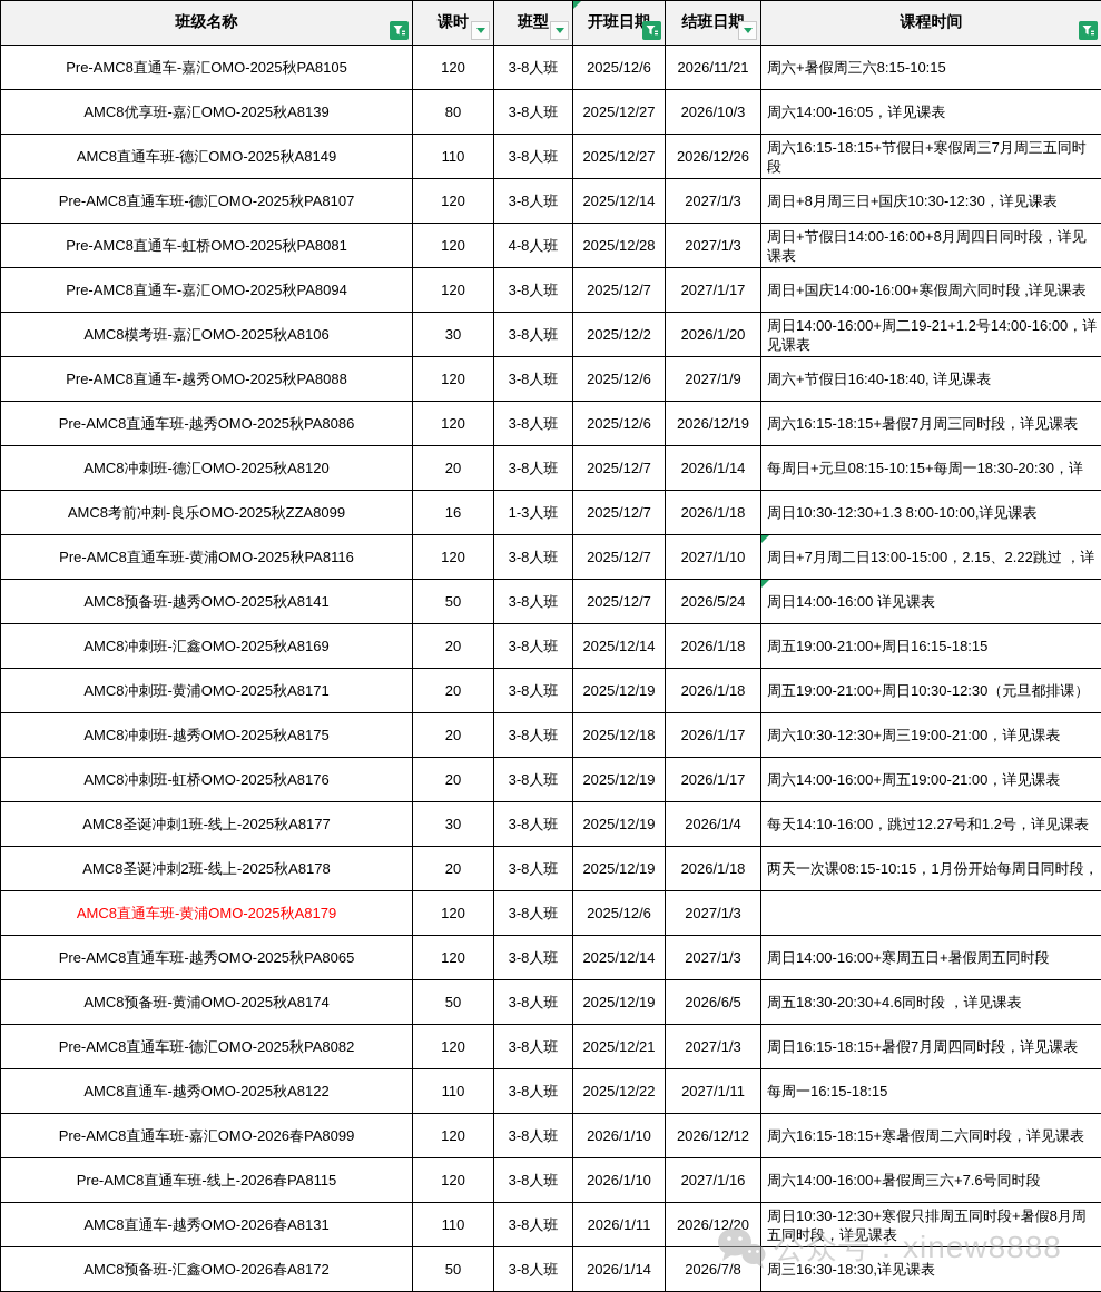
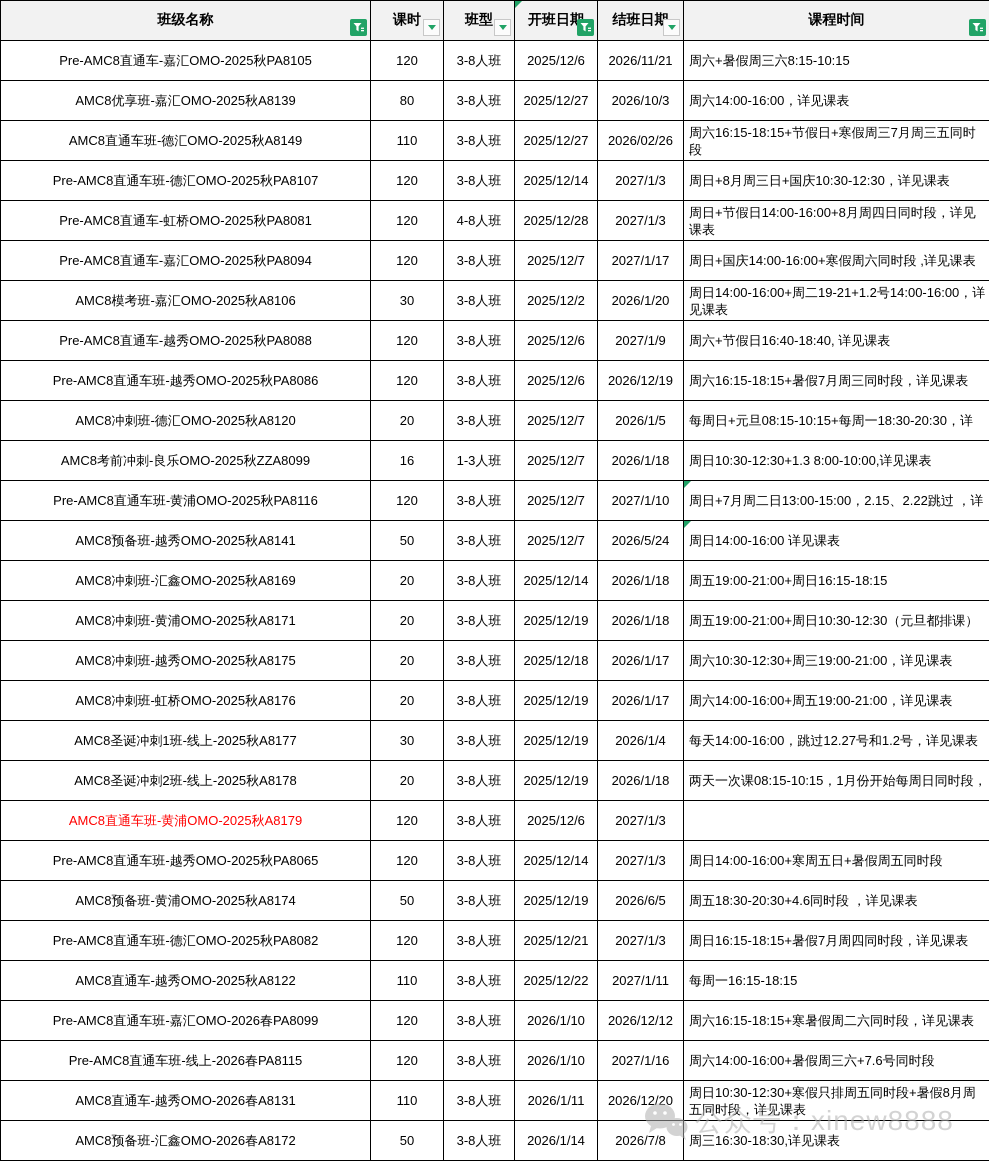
  班级名称	课时	班型	开班日	结班日期	课程时间
  Pre-AMC8直通车-嘉汇OMO-2025秋PA8105	120	3-8人班	2025/12/6	2026/11/21	周六+暑假周三六8:15-10:15
- AMC8优享班-嘉汇OMO-2025秋A8139	80	3-8人班	2025/12/27	2026/10/3	周六14:00-16:05，详见课表
+ AMC8优享班-嘉汇OMO-2025秋A8139	80	3-8人班	2025/12/27	2026/10/3	周六14:00-16:00，详见课表
- AMC8直通车班-德汇OMO-2025秋A8149	110	3-8人班	2025/12/27	2026/12/26	周六16:15-18:15+节假日+寒假周三7月周三五同时段
+ AMC8直通车班-德汇OMO-2025秋A8149	110	3-8人班	2025/12/27	2026/02/26	周六16:15-18:15+节假日+寒假周三7月周三五同时段
  Pre-AMC8直通车班-德汇OMO-2025秋PA8107	120	3-8人班	2025/12/14	2027/1/3	周日+8月周三日+国庆10:30-12:30，详见课表
  Pre-AMC8直通车-虹桥OMO-2025秋PA8081	120	4-8人班	2025/12/28	2027/1/3	周日+节假日14:00-16:00+8月周四日同时段，详见课表
  Pre-AMC8直通车-嘉汇OMO-2025秋PA8094	120	3-8人班	2025/12/7	2027/1/17	周日+国庆14:00-16:00+寒假周六同时段 ,详见课表
  AMC8模考班-嘉汇OMO-2025秋A8106	30	3-8人班	2025/12/2	2026/1/20	周日14:00-16:00+周二19-21+1.2号14:00-16:00，详见课表
  Pre-AMC8直通车-越秀OMO-2025秋PA8088	120	3-8人班	2025/12/6	2027/1/9	周六+节假日16:40-18:40, 详见课表
  Pre-AMC8直通车班-越秀OMO-2025秋PA8086	120	3-8人班	2025/12/6	2026/12/19	周六16:15-18:15+暑假7月周三同时段，详见课表
- AMC8冲刺班-德汇OMO-2025秋A8120	20	3-8人班	2025/12/7	2026/1/14	每周日+元旦08:15-10:15+每周一18:30-20:30，详
+ AMC8冲刺班-德汇OMO-2025秋A8120	20	3-8人班	2025/12/7	2026/1/5	每周日+元旦08:15-10:15+每周一18:30-20:30，详
  AMC8考前冲刺-良乐OMO-2025秋ZZA8099	16	1-3人班	2025/12/7	2026/1/18	周日10:30-12:30+1.3 8:00-10:00,详见课表
  Pre-AMC8直通车班-黄浦OMO-2025秋PA8116	120	3-8人班	2025/12/7	2027/1/10	周日+7月周二日13:00-15:00，2.15、2.22跳过 ，详
  AMC8预备班-越秀OMO-2025秋A8141	50	3-8人班	2025/12/7	2026/5/24	周日14:00-16:00 详见课表
  AMC8冲刺班-汇鑫OMO-2025秋A8169	20	3-8人班	2025/12/14	2026/1/18	周五19:00-21:00+周日16:15-18:15
  AMC8冲刺班-黄浦OMO-2025秋A8171	20	3-8人班	2025/12/19	2026/1/18	周五19:00-21:00+周日10:30-12:30（元旦都排课）
  AMC8冲刺班-越秀OMO-2025秋A8175	20	3-8人班	2025/12/18	2026/1/17	周六10:30-12:30+周三19:00-21:00，详见课表
  AMC8冲刺班-虹桥OMO-2025秋A8176	20	3-8人班	2025/12/19	2026/1/17	周六14:00-16:00+周五19:00-21:00，详见课表
- AMC8圣诞冲刺1班-线上-2025秋A8177	30	3-8人班	2025/12/19	2026/1/4	每天14:10-16:00，跳过12.27号和1.2号，详见课表
+ AMC8圣诞冲刺1班-线上-2025秋A8177	30	3-8人班	2025/12/19	2026/1/4	每天14:00-16:00，跳过12.27号和1.2号，详见课表
  AMC8圣诞冲刺2班-线上-2025秋A8178	20	3-8人班	2025/12/19	2026/1/18	两天一次课08:15-10:15，1月份开始每周日同时段，
  AMC8直通车班-黄浦OMO-2025秋A8179	120	3-8人班	2025/12/6	2027/1/3
  Pre-AMC8直通车班-越秀OMO-2025秋PA8065	120	3-8人班	2025/12/14	2027/1/3	周日14:00-16:00+寒周五日+暑假周五同时段
  AMC8预备班-黄浦OMO-2025秋A8174	50	3-8人班	2025/12/19	2026/6/5	周五18:30-20:30+4.6同时段 ，详见课表
  Pre-AMC8直通车班-德汇OMO-2025秋PA8082	120	3-8人班	2025/12/21	2027/1/3	周日16:15-18:15+暑假7月周四同时段，详见课表
  AMC8直通车-越秀OMO-2025秋A8122	110	3-8人班	2025/12/22	2027/1/11	每周一16:15-18:15
  Pre-AMC8直通车班-嘉汇OMO-2026春PA8099	120	3-8人班	2026/1/10	2026/12/12	周六16:15-18:15+寒暑假周二六同时段，详见课表
  Pre-AMC8直通车班-线上-2026春PA8115	120	3-8人班	2026/1/10	2027/1/16	周六14:00-16:00+暑假周三六+7.6号同时段
  AMC8直通车-越秀OMO-2026春A8131	110	3-8人班	2026/1/11	2026/12/20	周日10:30-12:30+寒假只排周五同时段+暑假8月周五同时段，详见课表
  AMC8预备班-汇鑫OMO-2026春A8172	50	3-8人班	2026/1/14	2026/7/8	周三16:30-18:30,详见课表
  公众号：xinew8888
